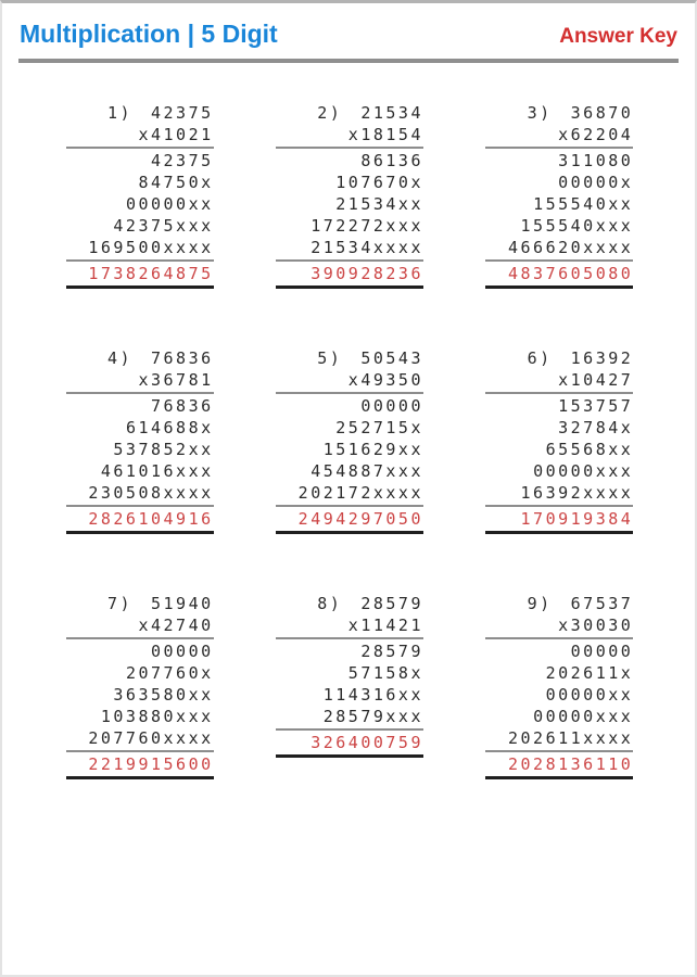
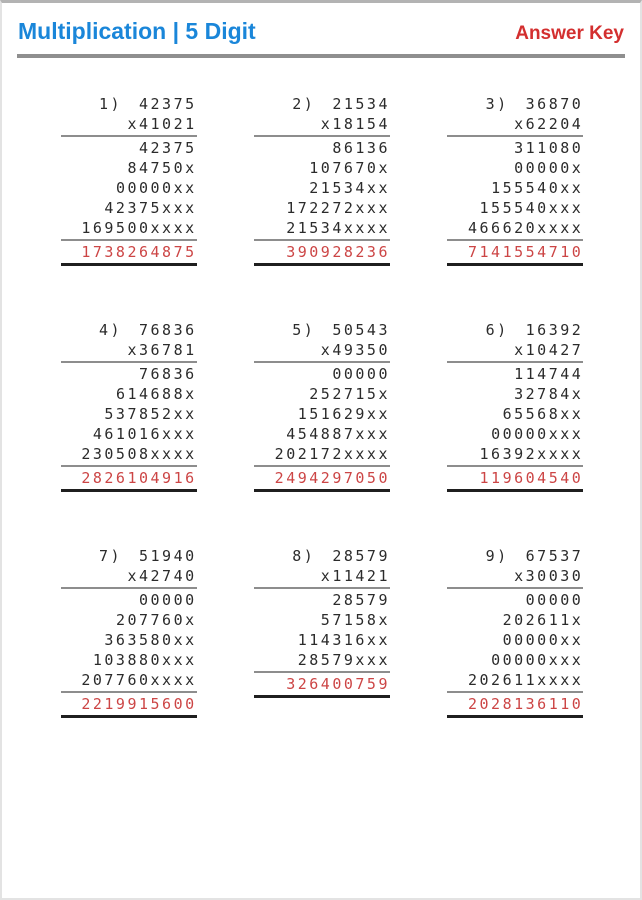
  Multiplication | 5 Digit
  Answer Key
  1)
  42375
  x41021
  42375
  84750x
  00000xx
  42375xxx
  169500xxxx
  1738264875
  2)
  21534
  x18154
  86136
  107670x
  21534xx
  172272xxx
  21534xxxx
  390928236
  3)
  36870
  x62204
  311080
  00000x
  155540xx
  155540xxx
  466620xxxx
- 4837605080
+ 7141554710
  4)
  76836
  x36781
  76836
  614688x
  537852xx
  461016xxx
  230508xxxx
  2826104916
  5)
  50543
  x49350
  00000
  252715x
  151629xx
  454887xxx
  202172xxxx
  2494297050
  6)
  16392
  x10427
- 153757
+ 114744
  32784x
  65568xx
  00000xxx
  16392xxxx
- 170919384
+ 119604540
  7)
  51940
  x42740
  00000
  207760x
  363580xx
  103880xxx
  207760xxxx
  2219915600
  8)
  28579
  x11421
  28579
  57158x
  114316xx
  28579xxx
  326400759
  9)
  67537
  x30030
  00000
  202611x
  00000xx
  00000xxx
  202611xxxx
  2028136110
